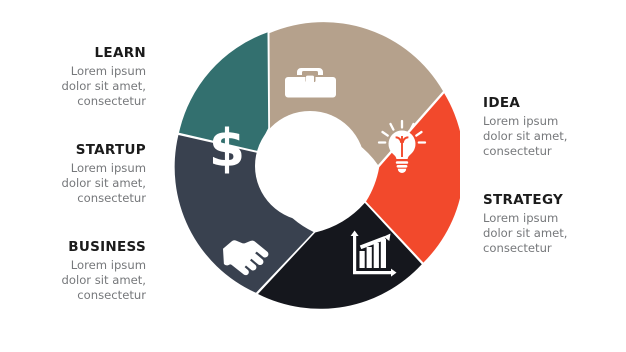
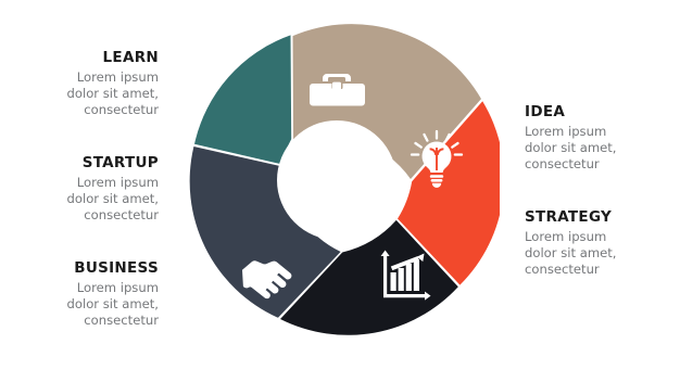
  LEARN
  Lorem ipsum
  dolor sit amet,
  consectetur
  STARTUP
  Lorem ipsum
  dolor sit amet,
  consectetur
  BUSINESS
  Lorem ipsum
  dolor sit amet,
  consectetur
  IDEA
  Lorem ipsum
  dolor sit amet,
  consectetur
  STRATEGY
  Lorem ipsum
  dolor sit amet,
  consectetur
- $
